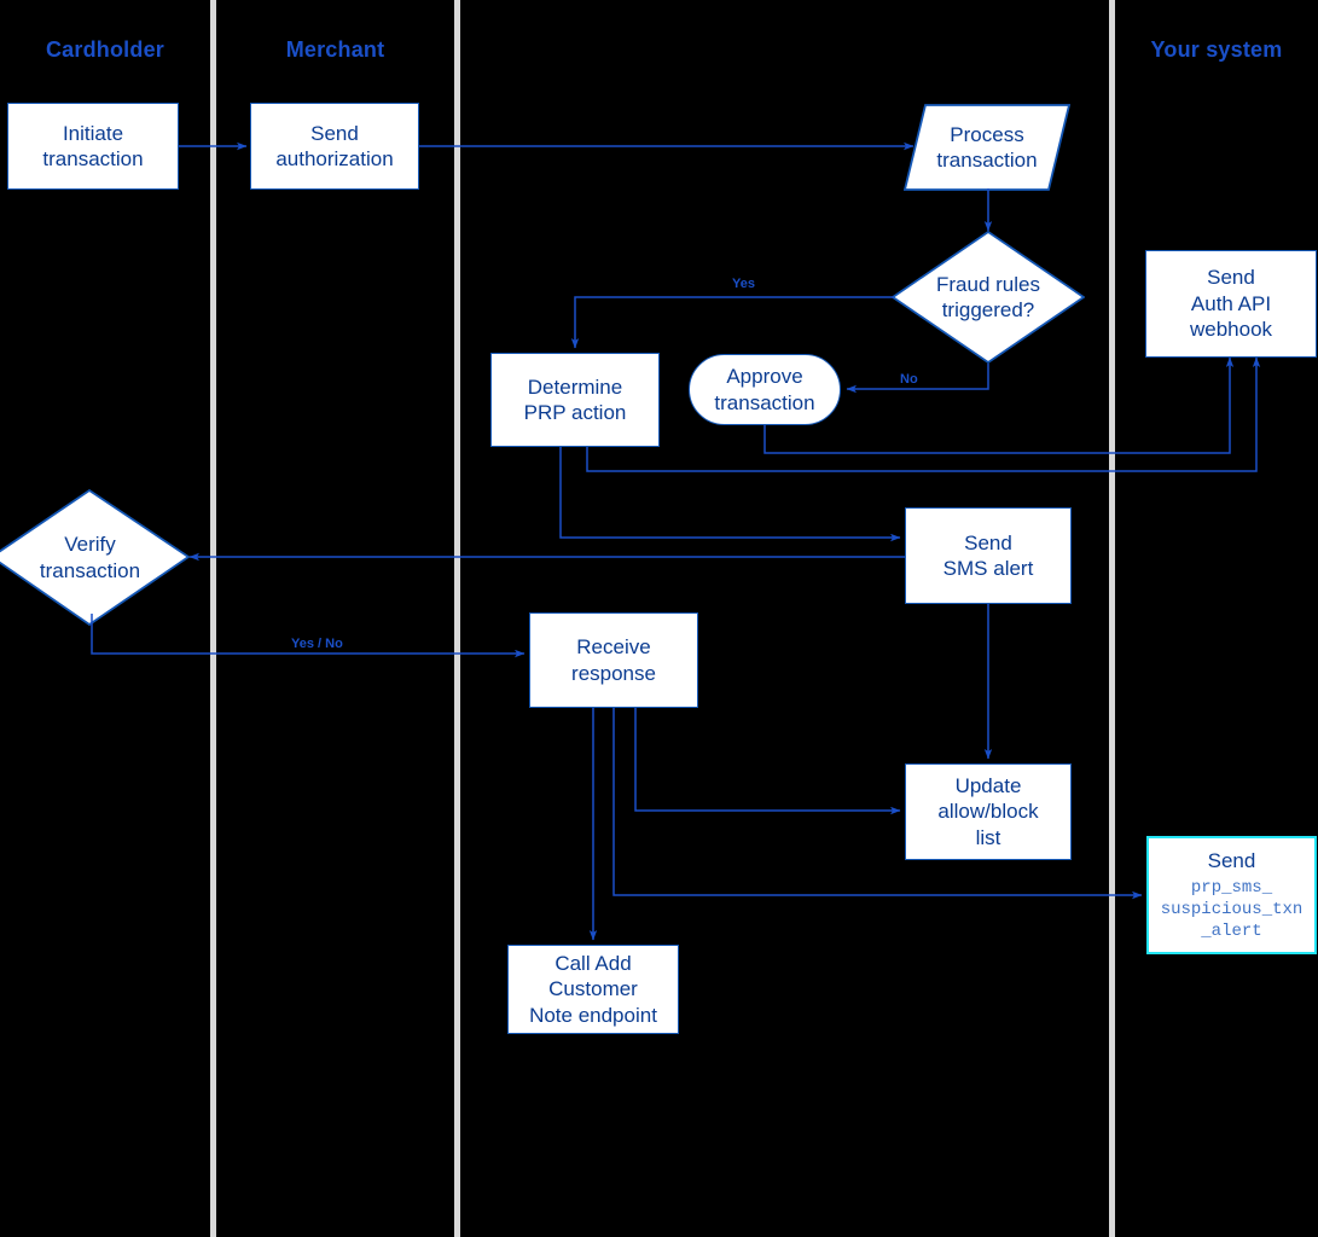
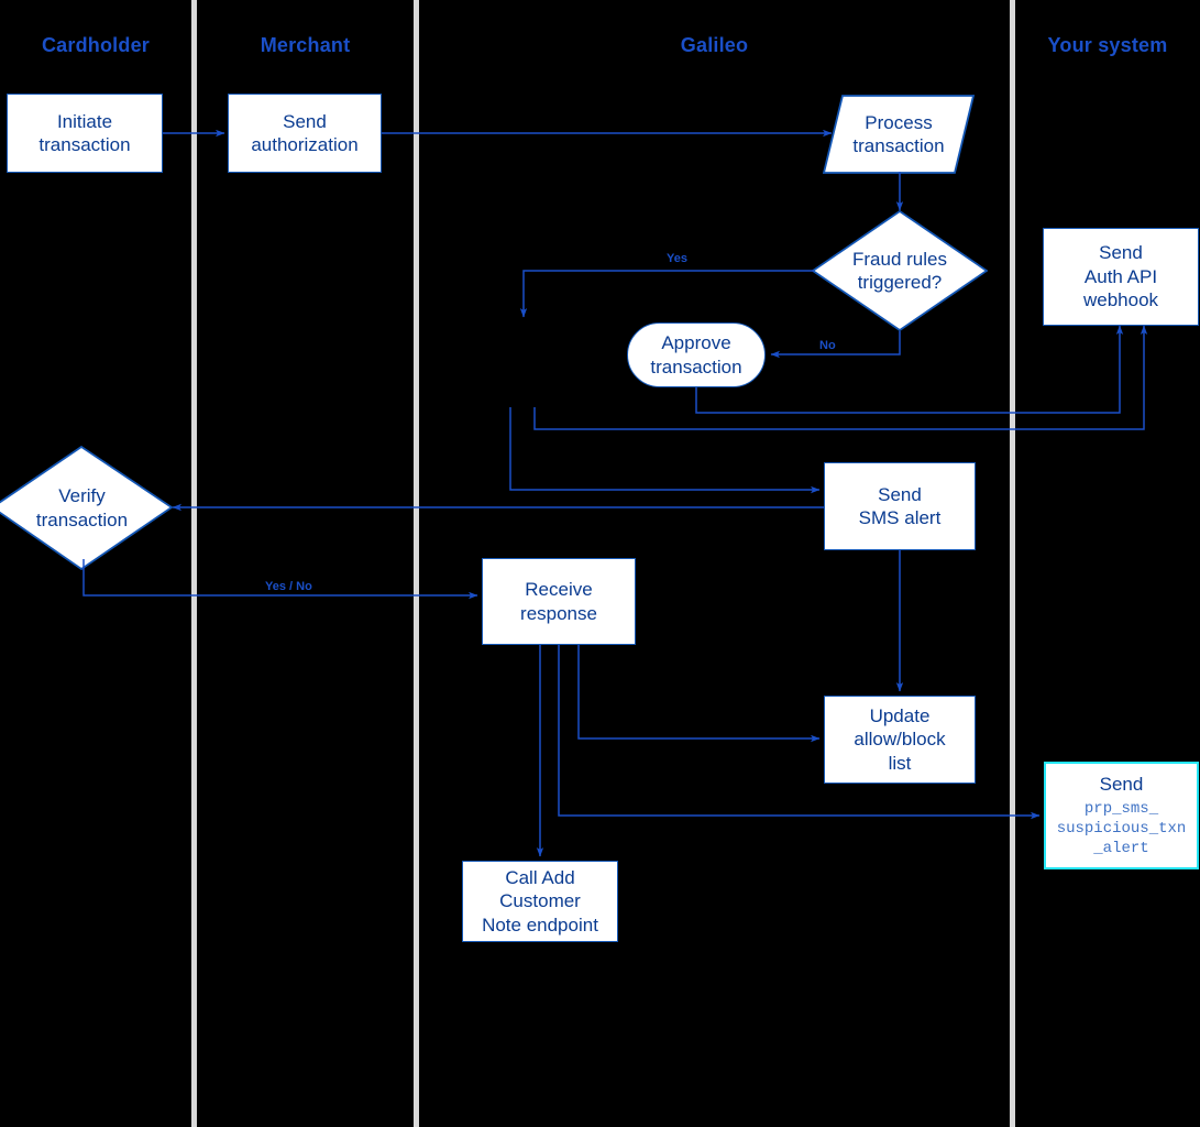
  Cardholder
  Merchant
+ Galileo
  Your system
  Yes
  No
  Yes / No
  Initiate
  transaction
  Send
  authorization
  Process
  transaction
  Fraud rules
  triggered?
- Determine
- PRP action
  Approve
  transaction
  Send
  Auth API
  webhook
  Verify
  transaction
  Send
  SMS alert
  Receive
  response
  Update
  allow/block
  list
  Call Add
  Customer
  Note endpoint
  Send
  prp_sms_
  suspicious_txn
  _alert
